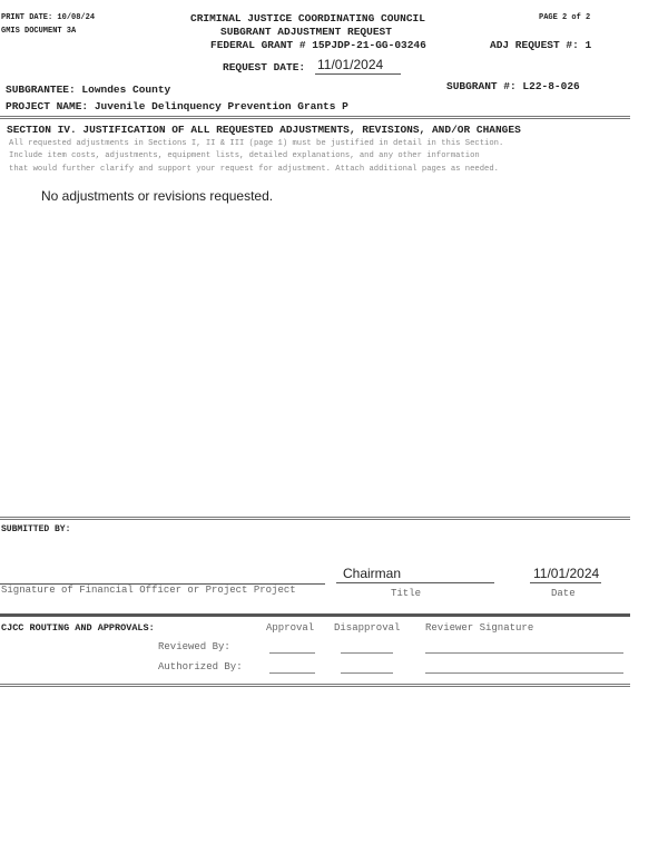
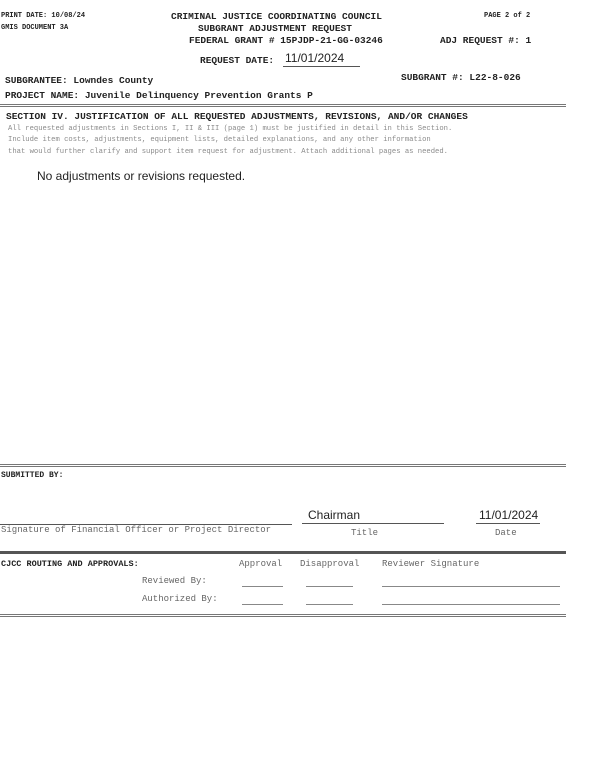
  PRINT DATE: 10/08/24
  GMIS DOCUMENT 3A
  CRIMINAL JUSTICE COORDINATING COUNCIL
  SUBGRANT ADJUSTMENT REQUEST
  FEDERAL GRANT # 15PJDP-21-GG-03246
  PAGE 2 of 2
  ADJ REQUEST #: 1
  REQUEST DATE:
  11/01/2024
  SUBGRANTEE: Lowndes County
  SUBGRANT #: L22-8-026
  PROJECT NAME: Juvenile Delinquency Prevention Grants P
  SECTION IV. JUSTIFICATION OF ALL REQUESTED ADJUSTMENTS, REVISIONS, AND/OR CHANGES
  All requested adjustments in Sections I, II & III (page 1) must be justified in detail in this Section.
  Include item costs, adjustments, equipment lists, detailed explanations, and any other information
- that would further clarify and support your request for adjustment. Attach additional pages as needed.
+ that would further clarify and support item request for adjustment. Attach additional pages as needed.
  No adjustments or revisions requested.
  SUBMITTED BY:
- Signature of Financial Officer or Project Project
+ Signature of Financial Officer or Project Director
  Chairman
  Title
  11/01/2024
  Date
  CJCC ROUTING AND APPROVALS:
  Approval
  Disapproval
  Reviewer Signature
  Reviewed By:
  Authorized By:
